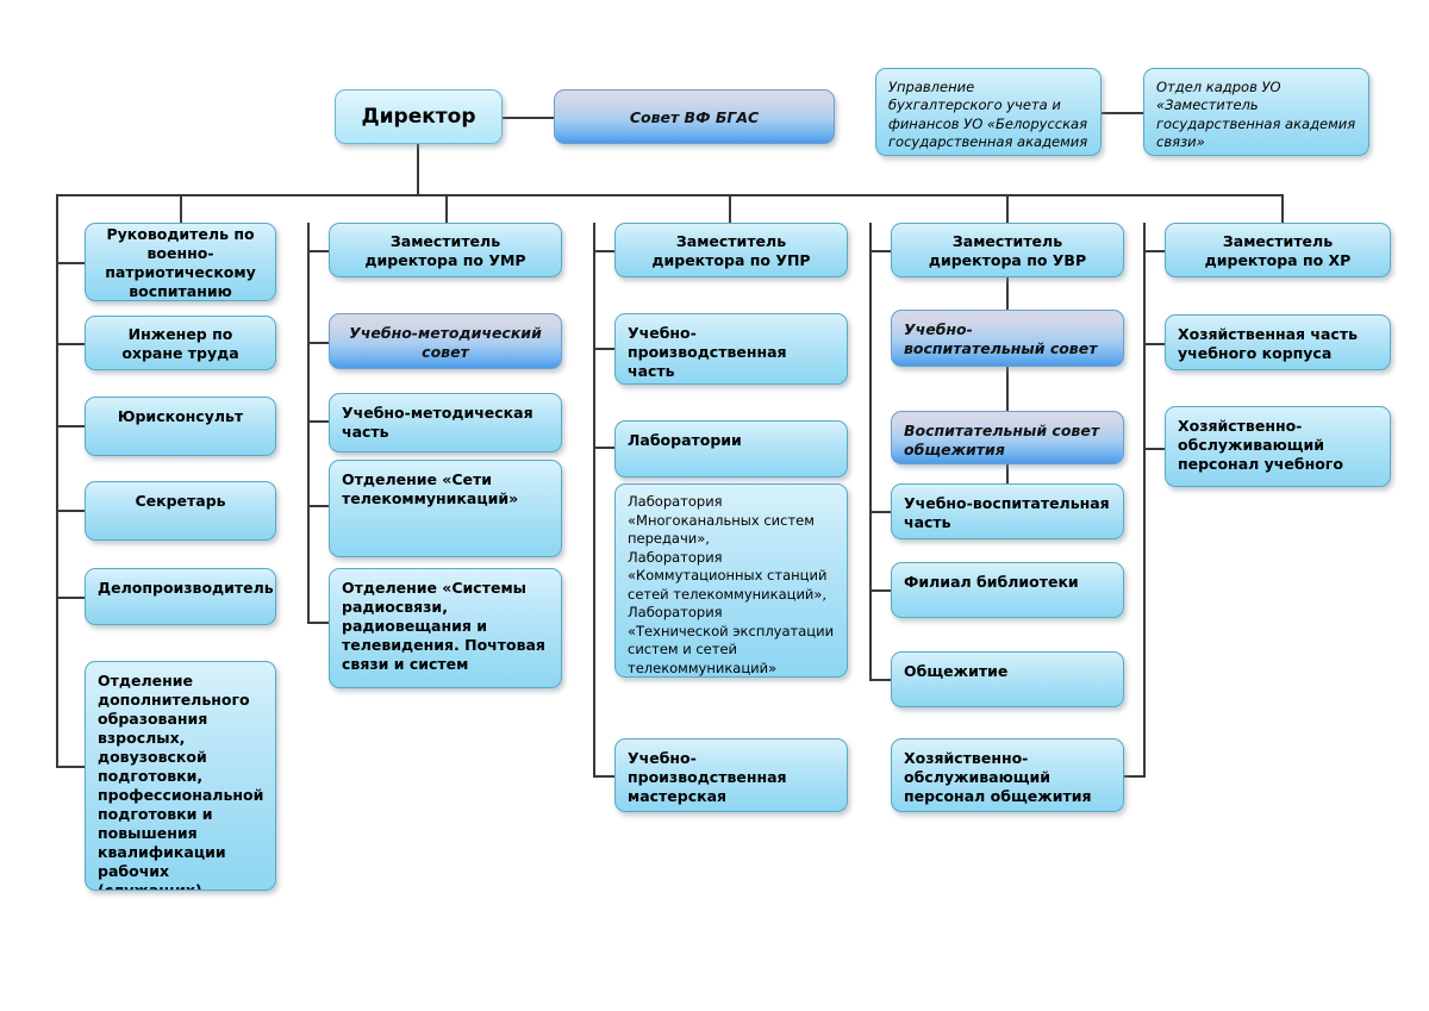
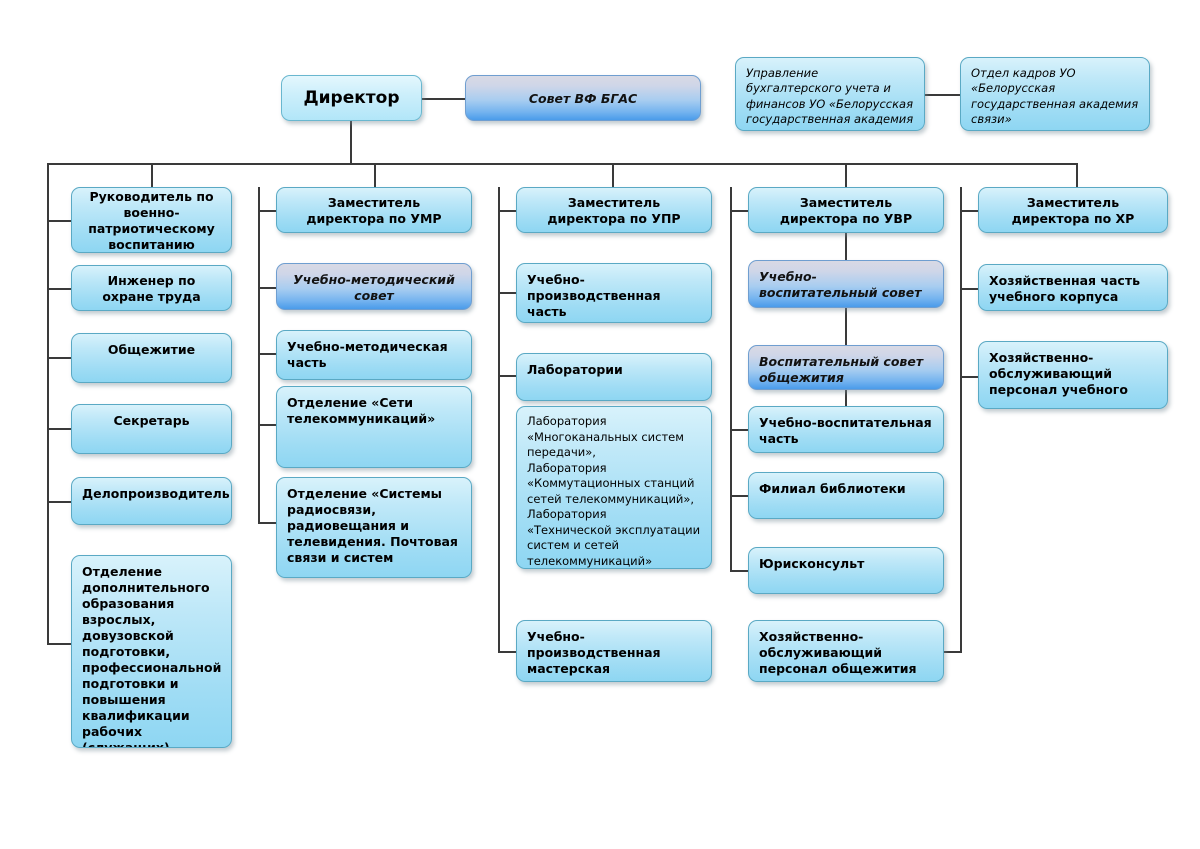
  Директор
  Совет ВФ БГАС
  Управление бухгалтерского учета и финансов УО «Белорусская государственная академия
- Отдел кадров УО «Заместитель государственная академия связи»
+ Отдел кадров УО «Белорусская государственная академия связи»
  Руководитель по военно-патриотическому воспитанию
  Инженер по охране труда
- Юрисконсульт
+ Общежитие
  Секретарь
  Делопроизводитель
  Отделение дополнительного образования взрослых, довузовской подготовки, профессиональной подготовки и повышения квалификации рабочих
  Заместитель директора по УМР
  Учебно-методический совет
  Учебно-методическая часть
  Отделение «Сети телекоммуникаций»
  Отделение «Системы радиосвязи, радиовещания и телевидения. Почтовая связи и систем
  Заместитель директора по УПР
  Учебно-производственная часть
  Лаборатории
  Лаборатория
  «Многоканальных систем
  передачи»,
  Лаборатория
  «Коммутационных станций
  сетей телекоммуникаций»,
  Лаборатория
  «Технической эксплуатации
  систем и сетей
  телекоммуникаций»
  Учебно-производственная мастерская
  Заместитель директора по УВР
  Учебно-воспитательный совет
  Воспитательный совет общежития
  Учебно-воспитательная часть
  Филиал библиотеки
- Общежитие
+ Юрисконсульт
  Хозяйственно-обслуживающий персонал общежития
  Заместитель директора по ХР
  Хозяйственная часть учебного корпуса
  Хозяйственно-обслуживающий персонал учебного
